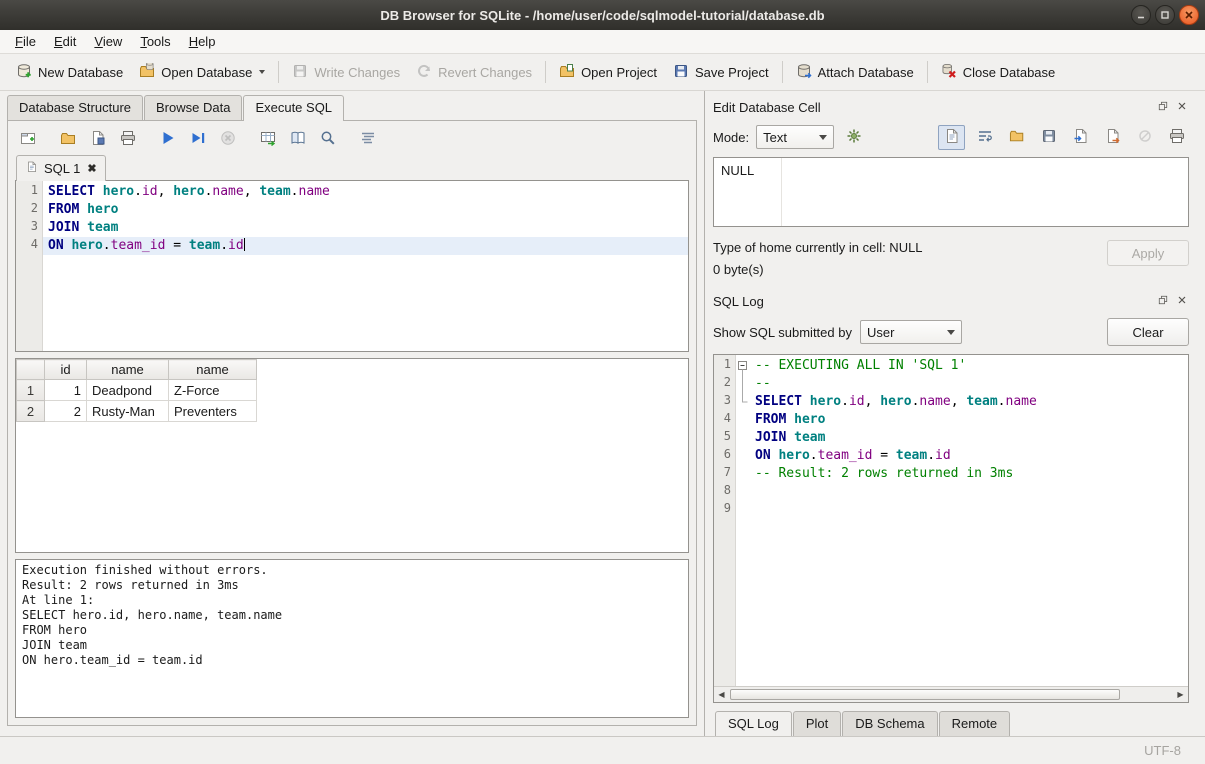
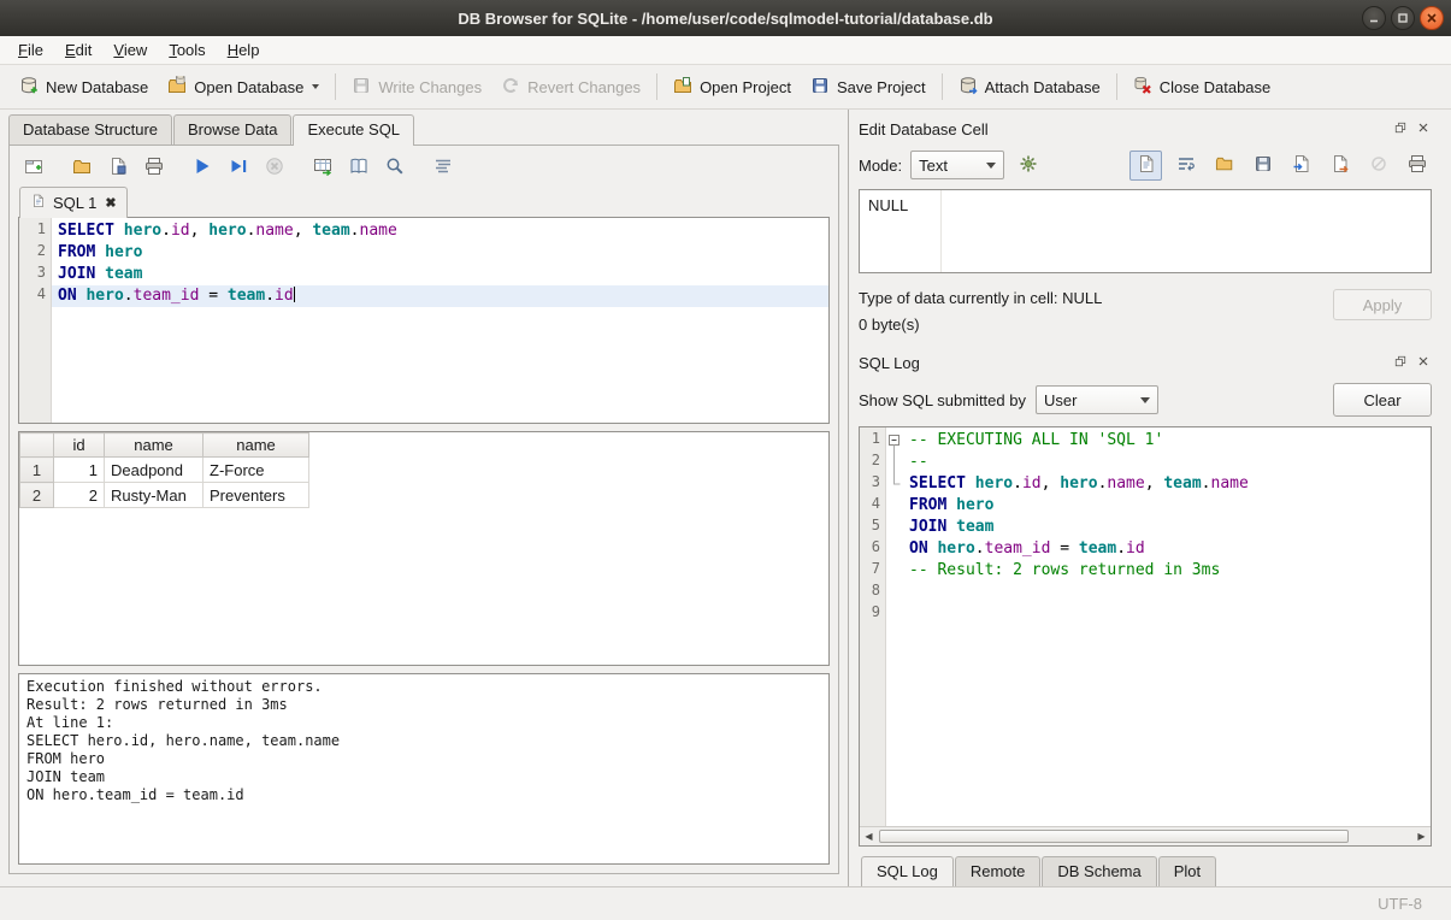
  DB Browser for SQLite - /home/user/code/sqlmodel-tutorial/database.db
  File
  Edit
  View
  Tools
  Help
  New Database
  Open Database
  Write Changes
  Revert Changes
  Open Project
  Save Project
  Attach Database
  Close Database
  Database Structure
  Browse Data
  Execute SQL
  SQL 1
  ✖
  1
  2
  3
  4
  SELECT hero.id, hero.name, team.name
  FROM hero
  JOIN team
  ON hero.team_id = team.id
  	id	name	name
  1	1	Deadpond	Z-Force
  2	2	Rusty-Man	Preventers
  Execution finished without errors.
  Result: 2 rows returned in 3ms
  At line 1:
  SELECT hero.id, hero.name, team.name
  FROM hero
  JOIN team
  ON hero.team_id = team.id
  Edit Database Cell
  Mode:
  Text
  NULL
- Type of home currently in cell: NULL
+ Type of data currently in cell: NULL
  0 byte(s)
  Apply
  SQL Log
  Show SQL submitted by
  User
  Clear
  1
  2
  3
  4
  5
  6
  7
  8
  9
  -- EXECUTING ALL IN 'SQL 1'
  --
  SELECT hero.id, hero.name, team.name
  FROM hero
  JOIN team
  ON hero.team_id = team.id
  -- Result: 2 rows returned in 3ms
  ◀
  ▶
  SQL Log
- Plot
+ Remote
  DB Schema
- Remote
+ Plot
  UTF-8
